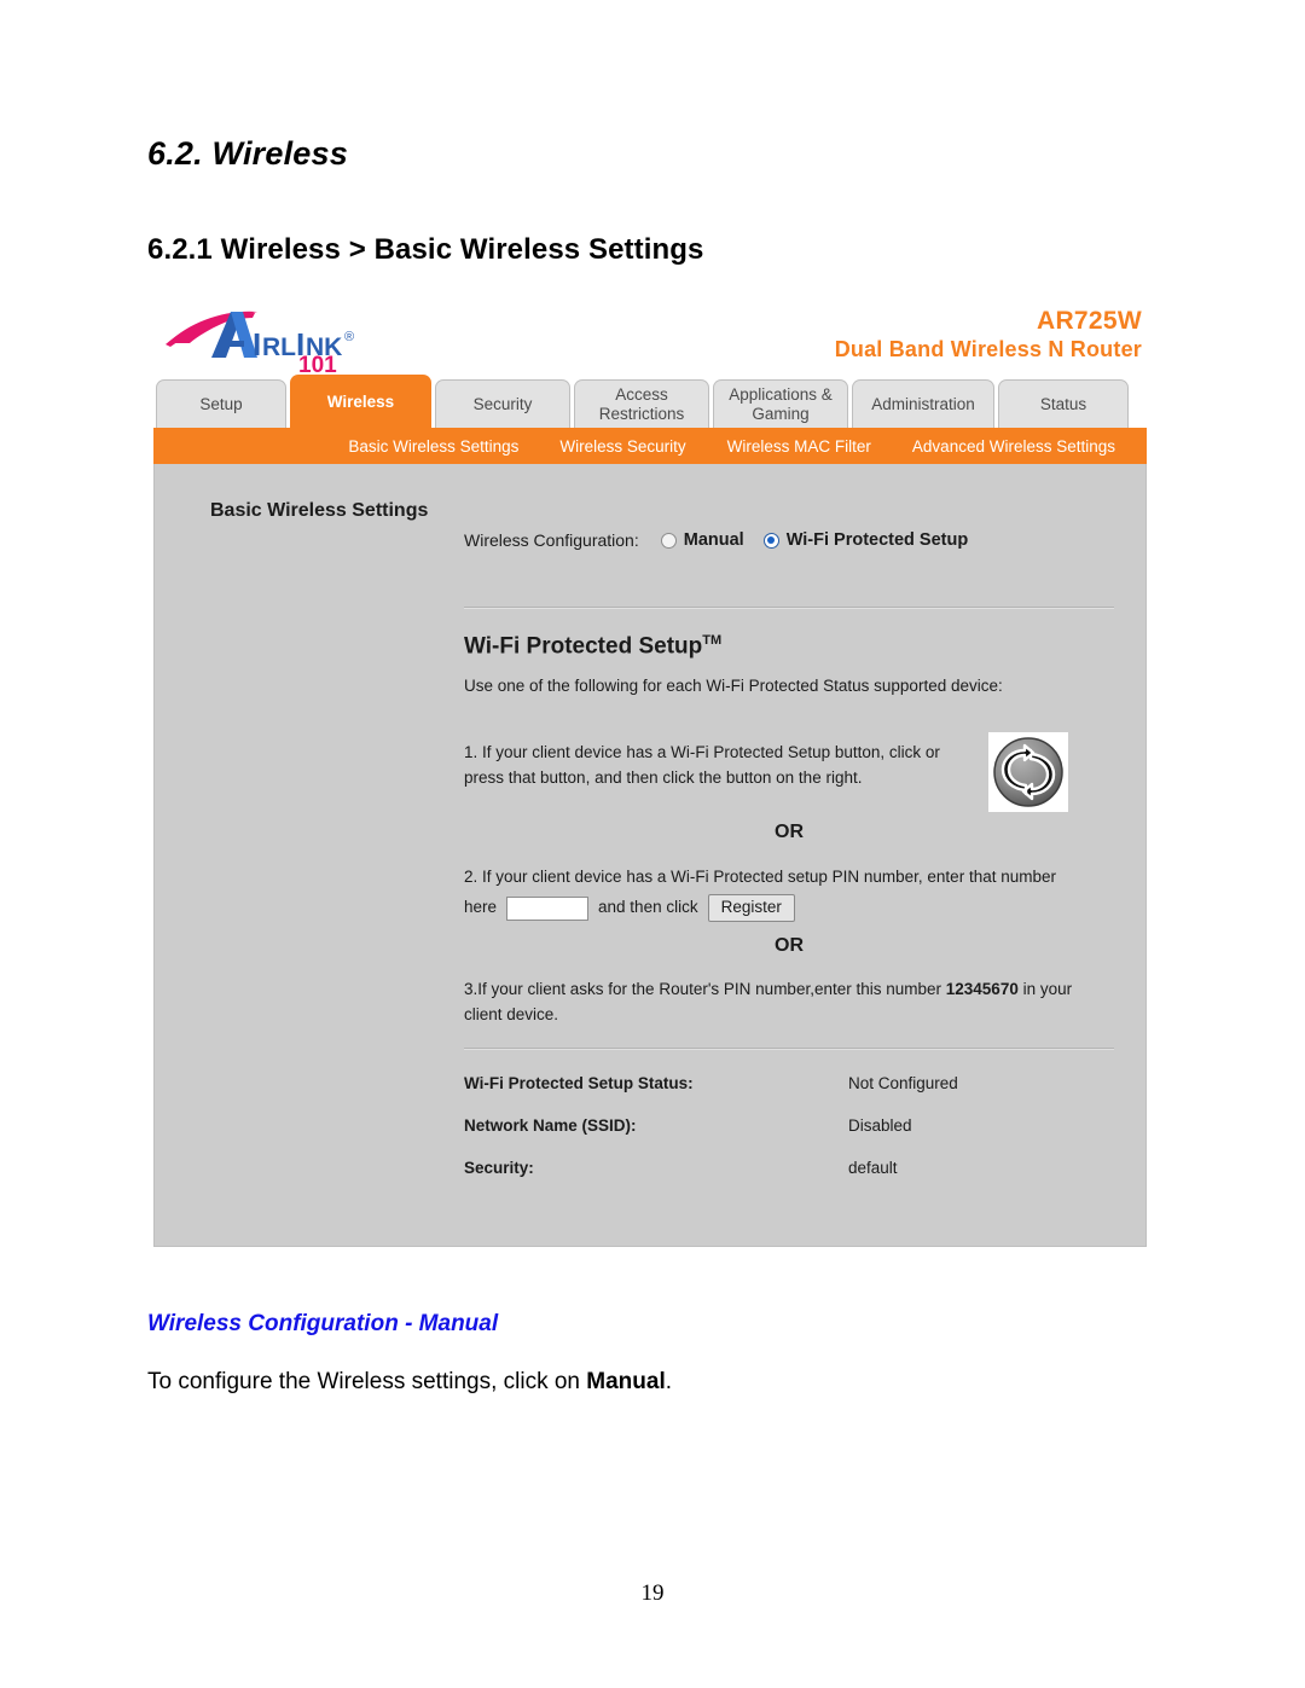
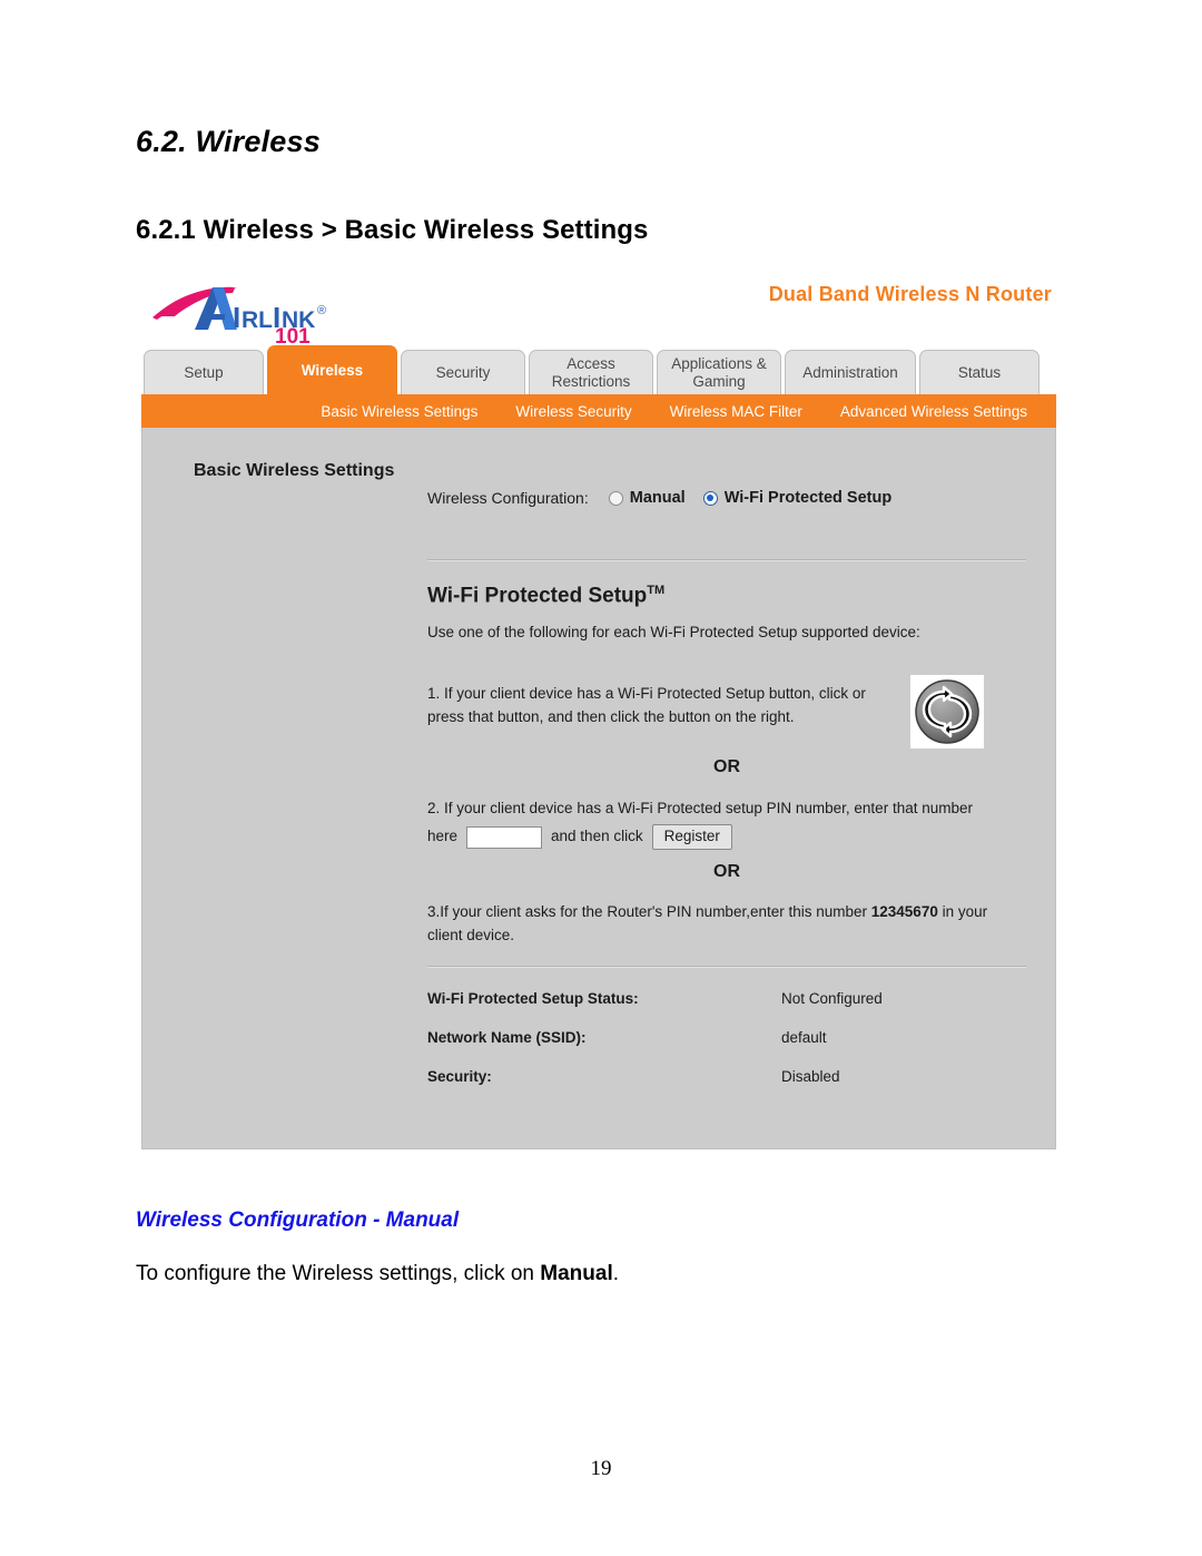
  6.2. Wireless
  6.2.1 Wireless > Basic Wireless Settings
  I
  RL
  I
  NK
  ®
  101
- AR725W
  Dual Band Wireless N Router
  Setup
  Wireless
  Security
  Access Restrictions
  Applications & Gaming
  Administration
  Status
  Basic Wireless Settings
  Wireless Security
  Wireless MAC Filter
  Advanced Wireless Settings
  Basic Wireless Settings
  Wireless Configuration:
  Manual
  Wi-Fi Protected Setup
  Wi-Fi Protected SetupTM
- Use one of the following for each Wi-Fi Protected Status supported device:
+ Use one of the following for each Wi-Fi Protected Setup supported device:
  1. If your client device has a Wi-Fi Protected Setup button, click or press that button, and then click the button on the right.
  OR
  2. If your client device has a Wi-Fi Protected setup PIN number, enter that number
  here
  and then click
  Register
  OR
  3.If your client asks for the Router's PIN number,enter this number 12345670 in your client device.
  Wi-Fi Protected Setup Status:
  Not Configured
  Network Name (SSID):
- Disabled
+ default
  Security:
- default
+ Disabled
  Wireless Configuration - Manual
  To configure the Wireless settings, click on Manual.
  19
